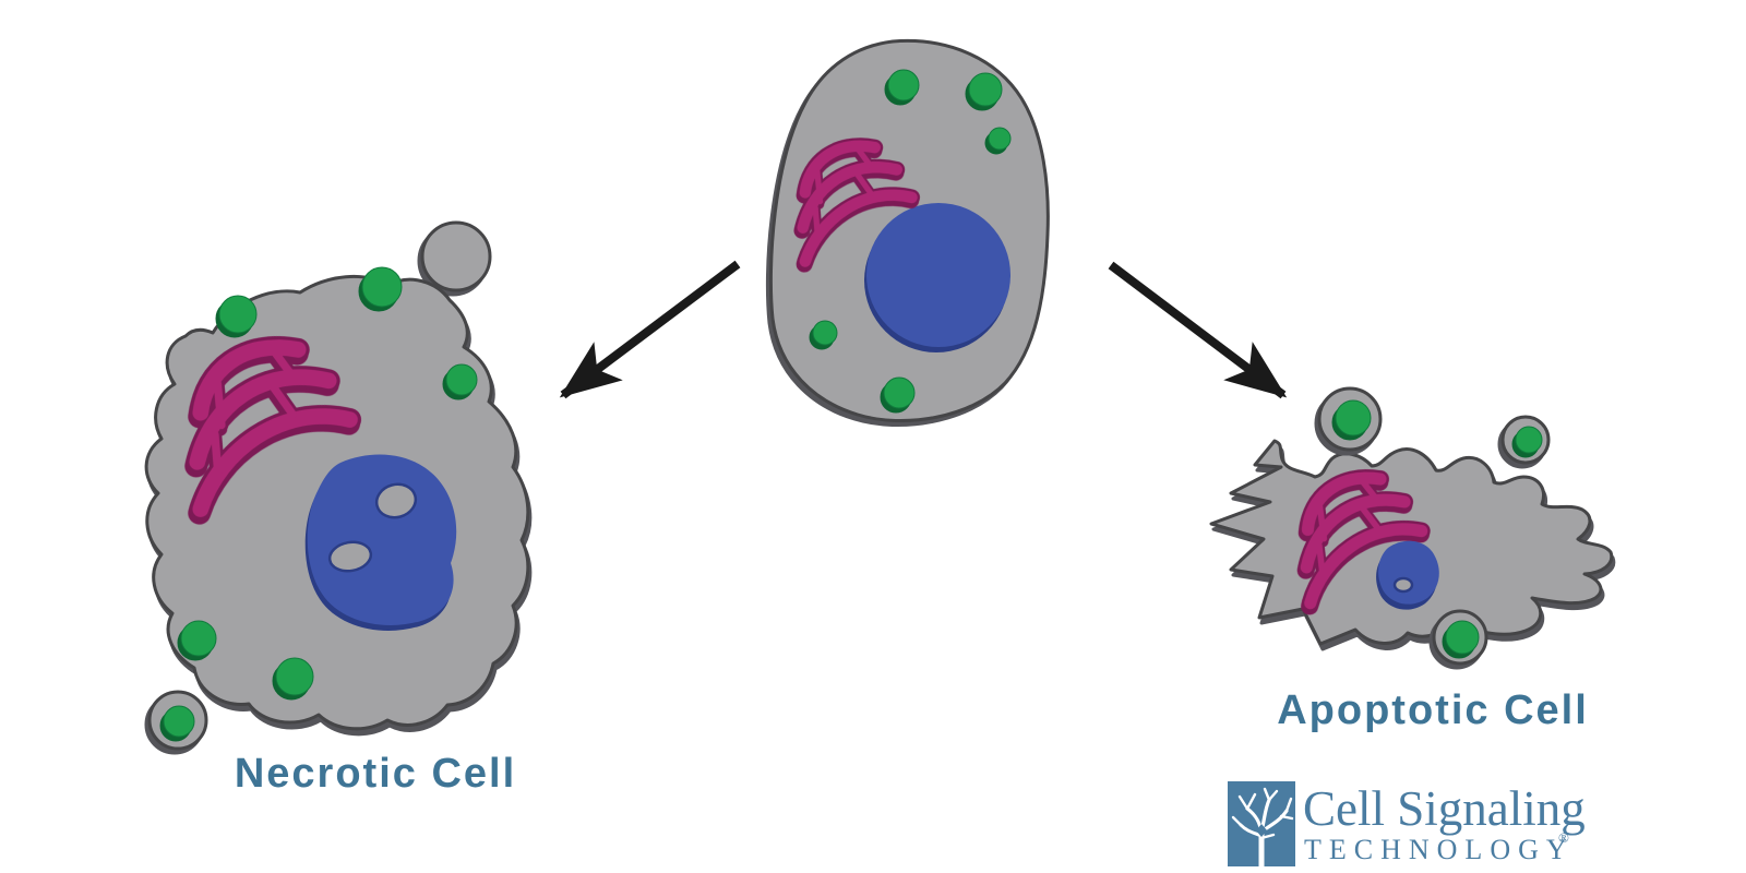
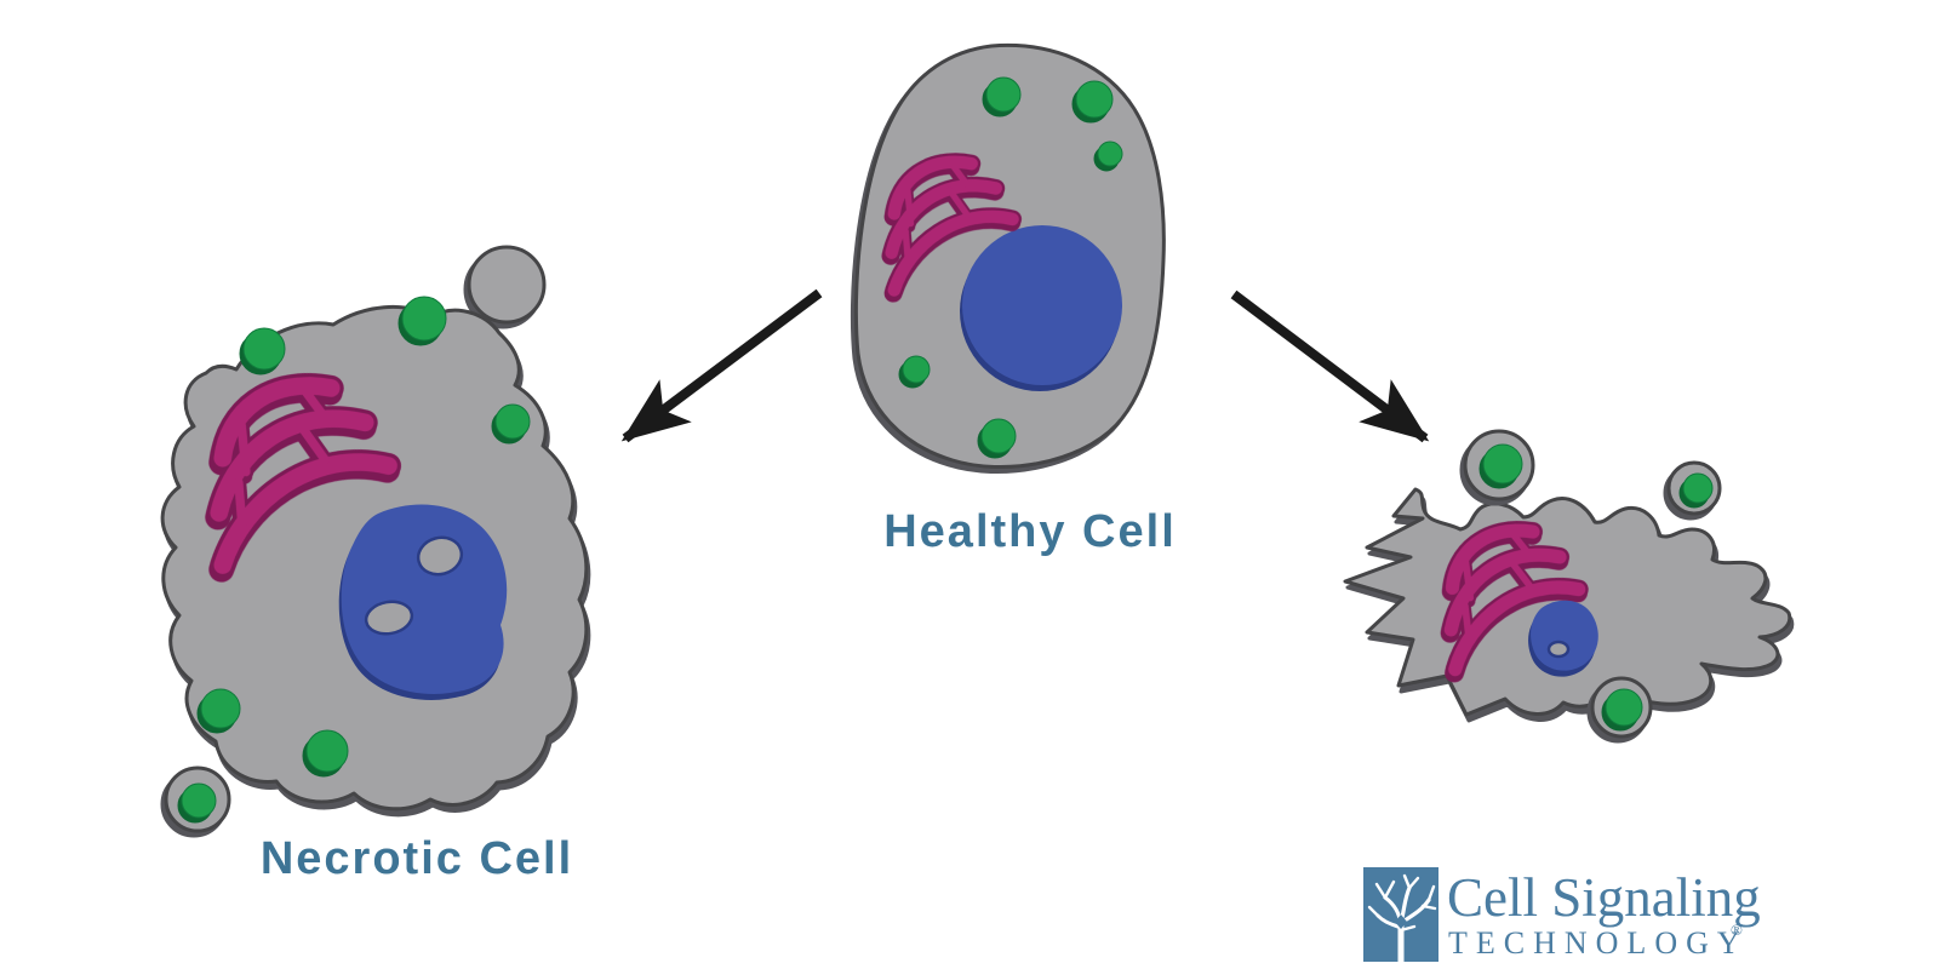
+ Healthy Cell
  Necrotic Cell
- Apoptotic Cell
  Cell Signaling
  TECHNOLOGY
  ®
